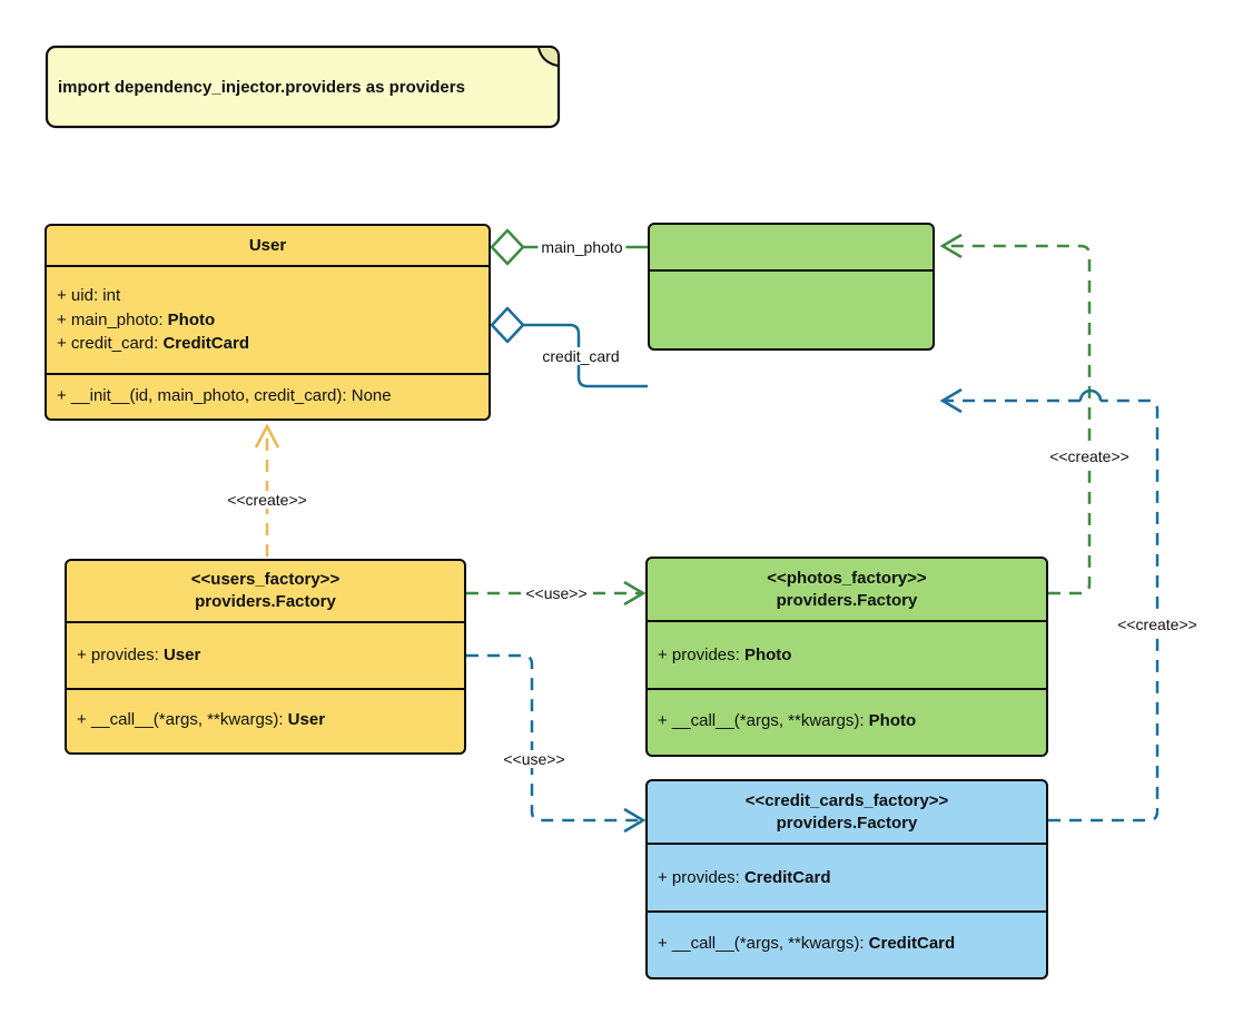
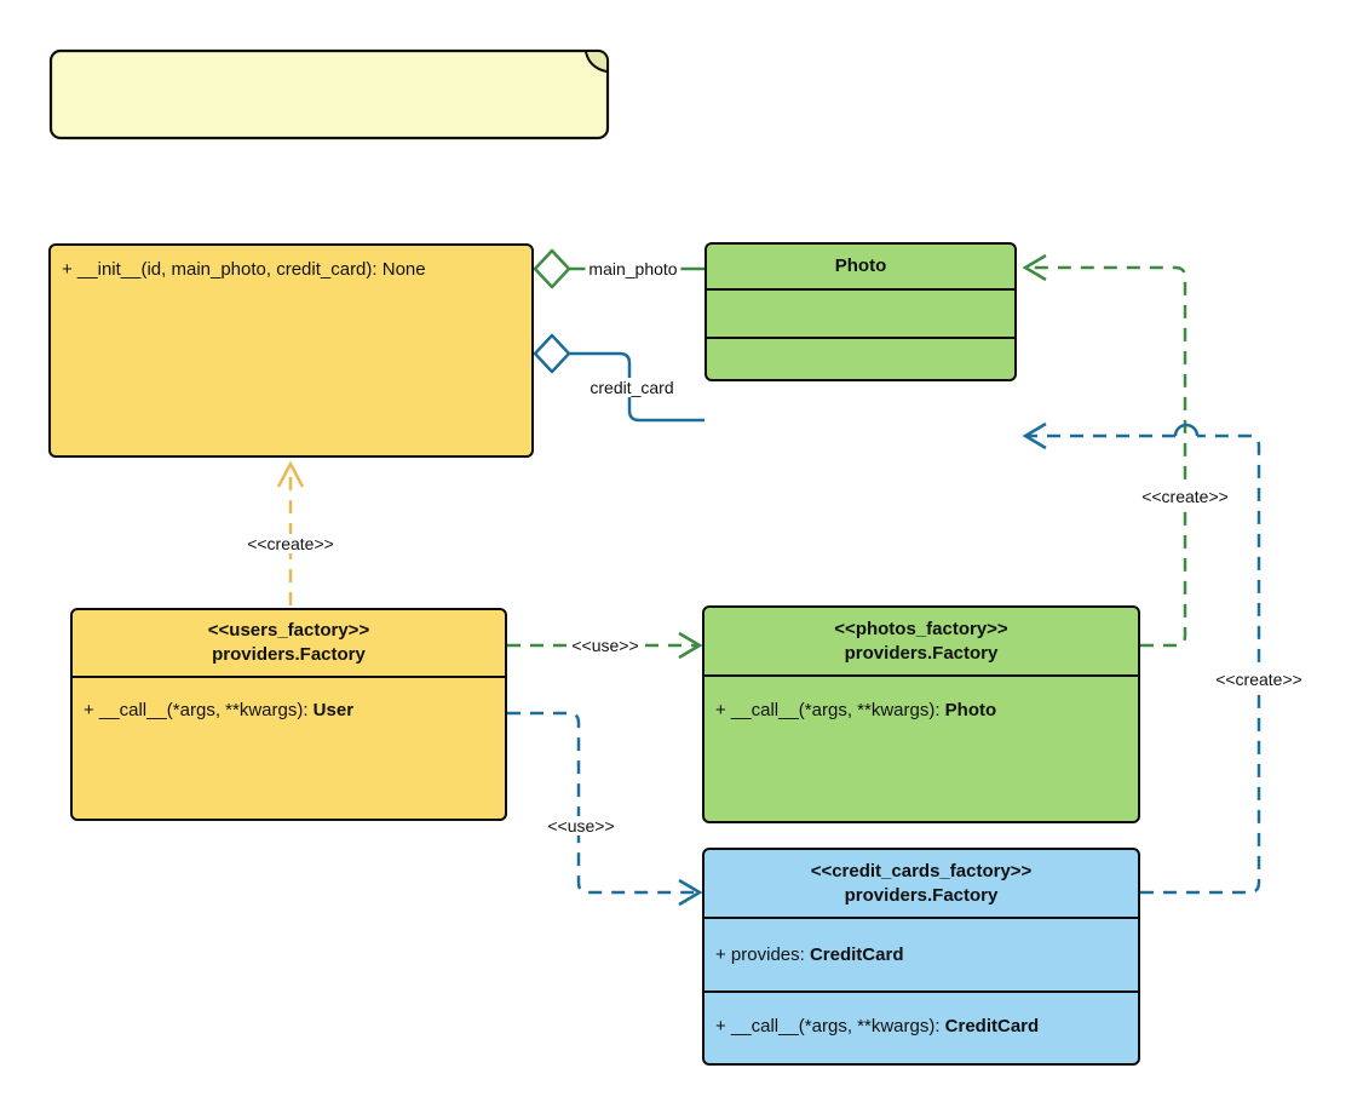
- import dependency_injector.providers as providers
- User
- + uid: int
- + main_photo: Photo
- + credit_card: CreditCard
  + __init__(id, main_photo, credit_card): None
+ Photo
  <<users_factory>>
  providers.Factory
- + provides: User
  + __call__(*args, **kwargs): User
  <<photos_factory>>
  providers.Factory
- + provides: Photo
  + __call__(*args, **kwargs): Photo
  <<credit_cards_factory>>
  providers.Factory
  + provides: CreditCard
  + __call__(*args, **kwargs): CreditCard
  main_photo
  credit_card
  <<create>>
  <<use>>
  <<use>>
  <<create>>
  <<create>>
